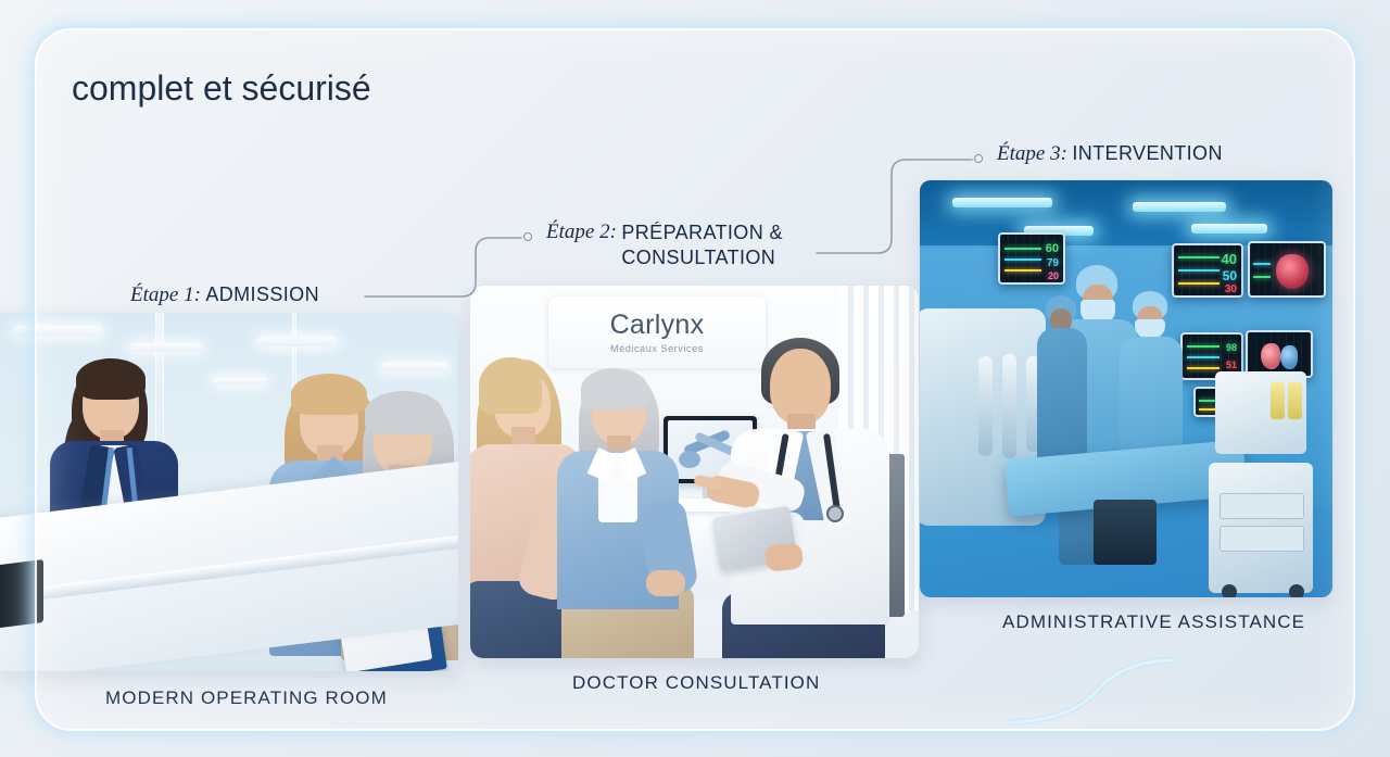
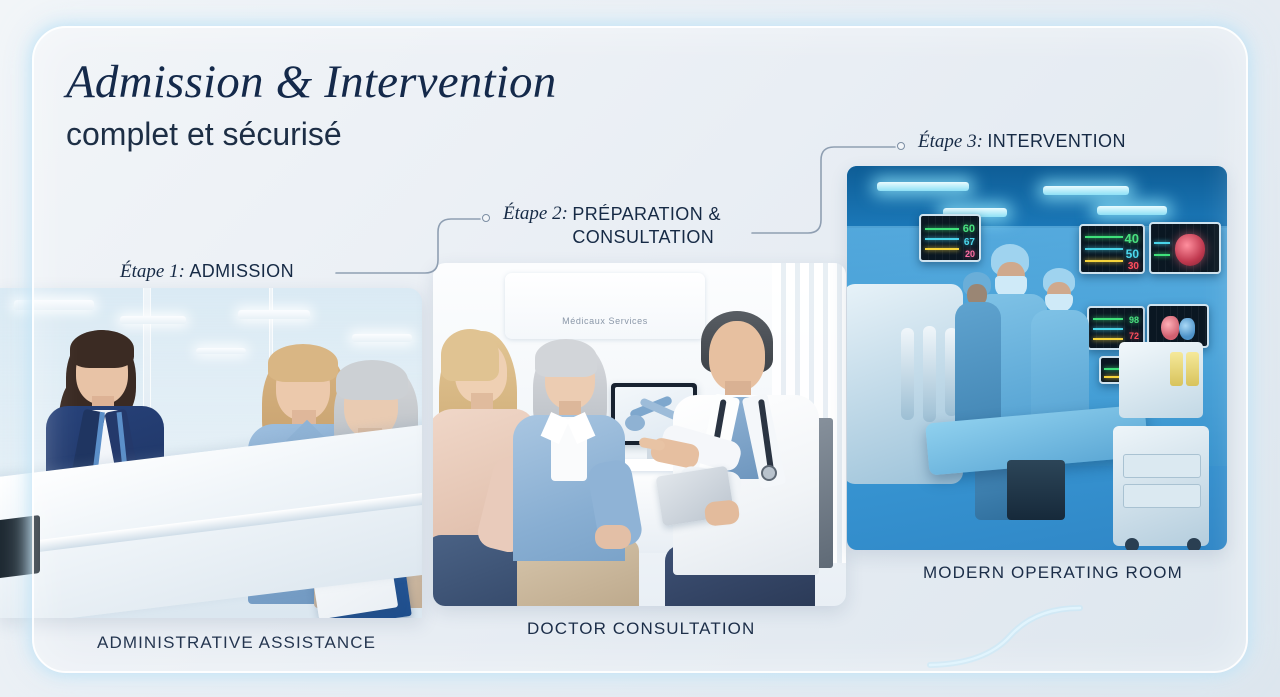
- Carlynx
  Médicaux Services
  60
- 79
+ 67
  20
  40
  50
  30
  98
- 51
+ 72
+ Admission & Intervention
  complet et sécurisé
  Étape 1: ADMISSION
  Étape 2: PRÉPARATION &
  CONSULTATION
  Étape 3: INTERVENTION
- MODERN OPERATING ROOM
+ ADMINISTRATIVE ASSISTANCE
  DOCTOR CONSULTATION
- ADMINISTRATIVE ASSISTANCE
+ MODERN OPERATING ROOM
